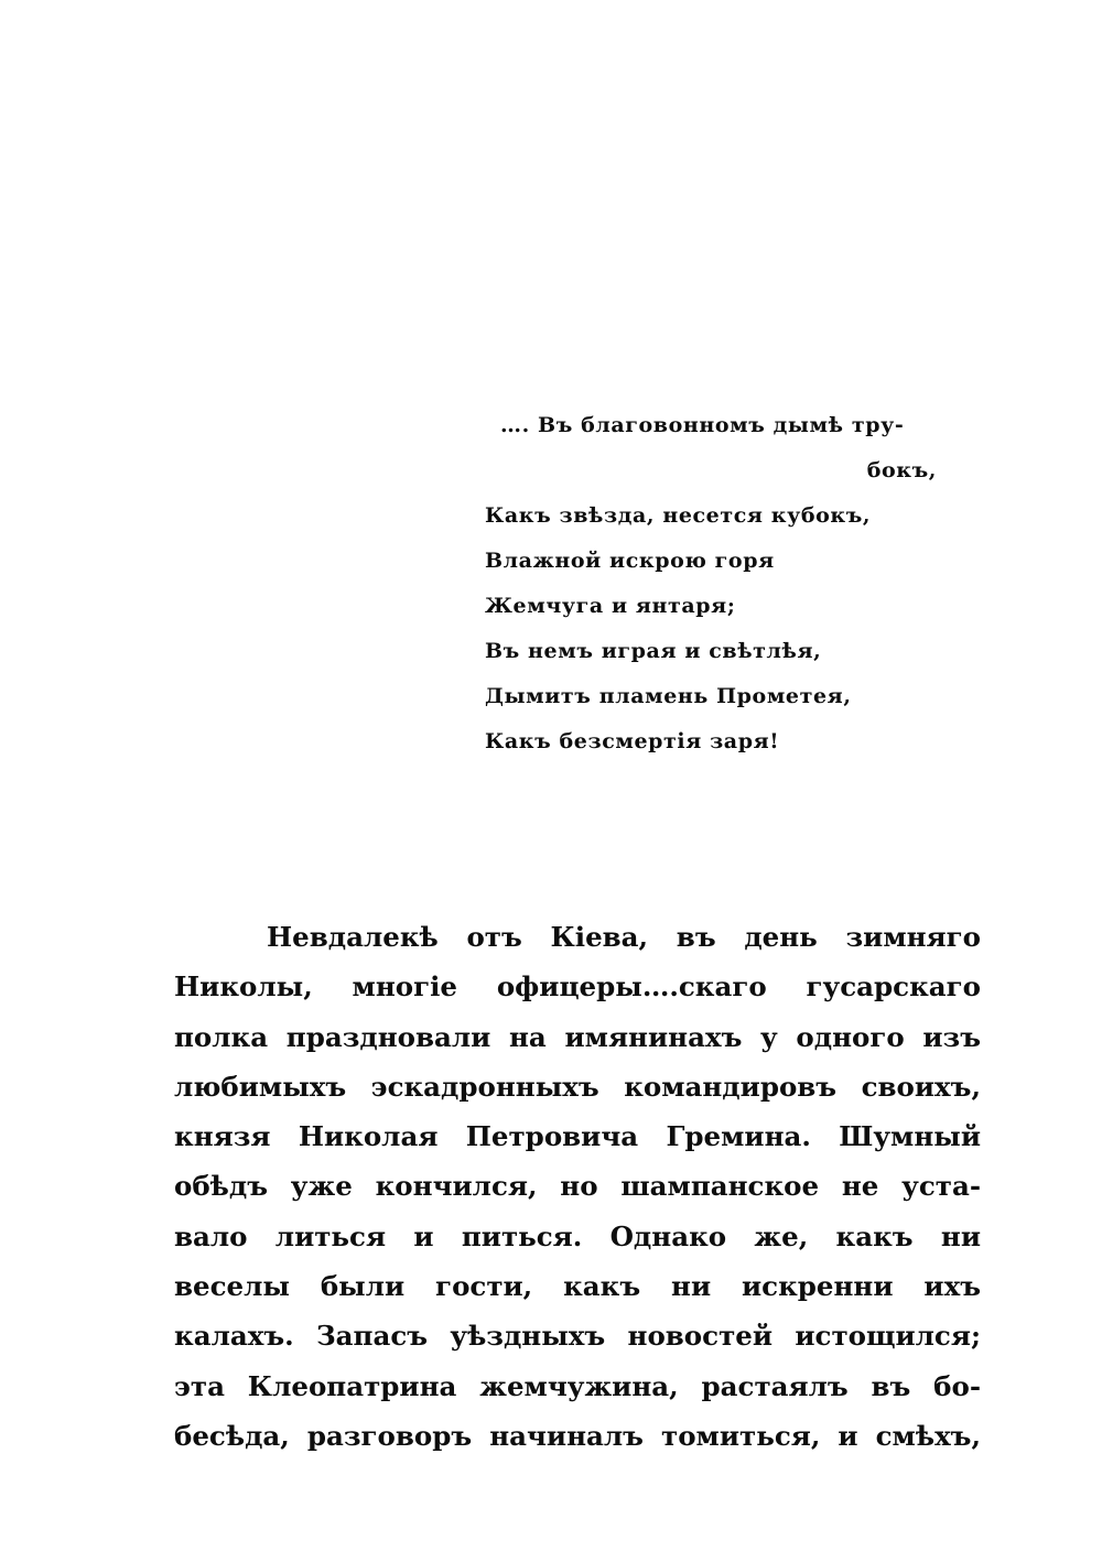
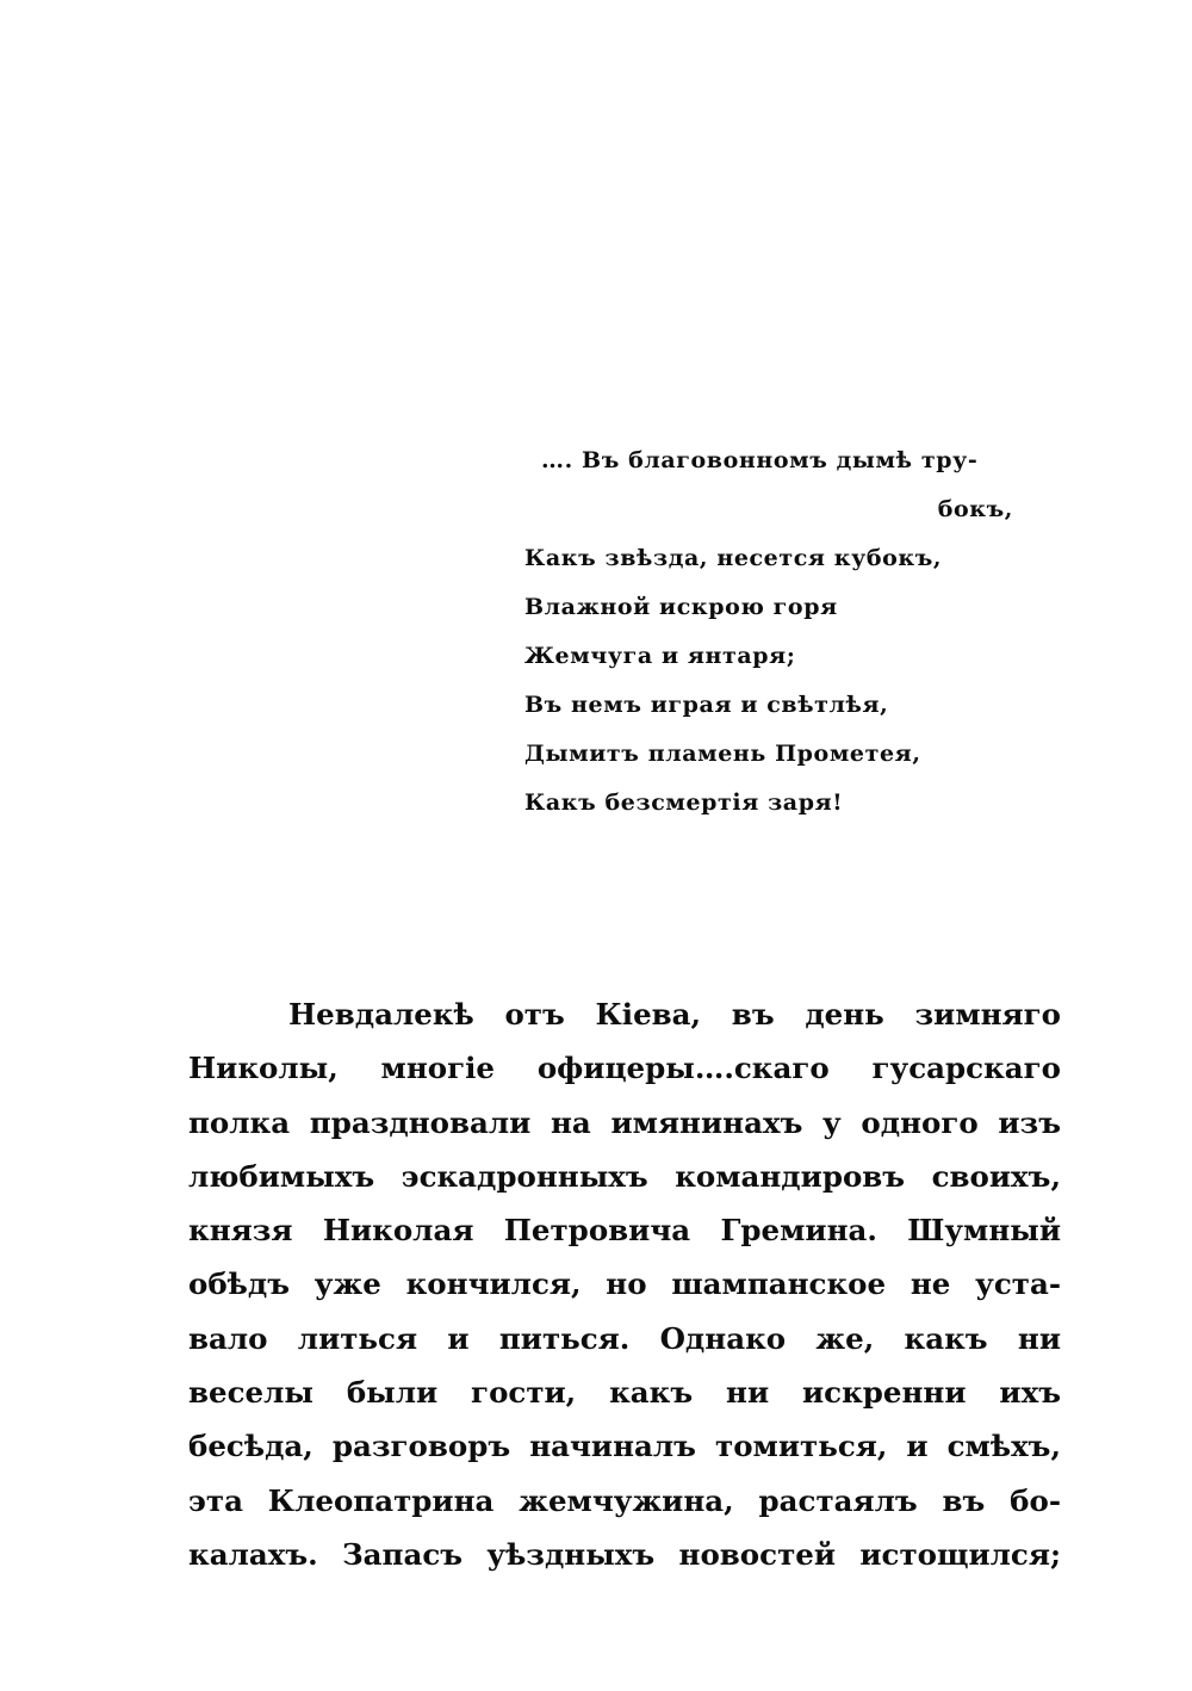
  …. Въ благовонномъ дымѣ тру-
  бокъ,
  Какъ звѣзда, несется кубокъ,
  Влажной искрою горя
  Жемчуга и янтаря;
  Въ немъ играя и свѣтлѣя,
  Дымитъ пламень Прометея,
  Какъ безсмертія заря!
  Невдалекѣ отъ Кіева, въ день зимняго
  Николы, многіе офицеры….скаго гусарскаго
  полка праздновали на имянинахъ у одного изъ
  любимыхъ эскадронныхъ командировъ своихъ,
  князя Николая Петровича Гремина. Шумный
  обѣдъ уже кончился, но шампанское не уста-
  вало литься и питься. Однако же, какъ ни
  веселы были гости, какъ ни искренни ихъ
- калахъ. Запасъ уѣздныхъ новостей истощился;
+ бесѣда, разговоръ начиналъ томиться, и смѣхъ,
  эта Клеопатрина жемчужина, растаялъ въ бо-
- бесѣда, разговоръ начиналъ томиться, и смѣхъ,
+ калахъ. Запасъ уѣздныхъ новостей истощился;
